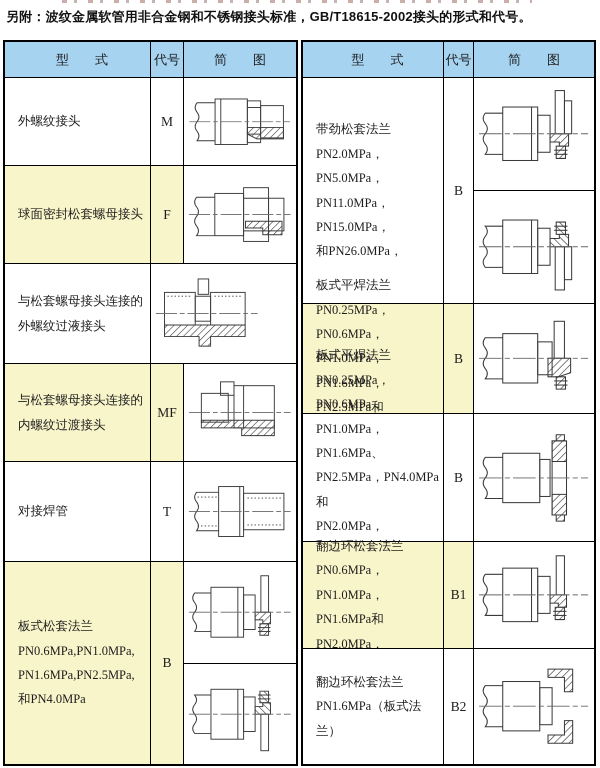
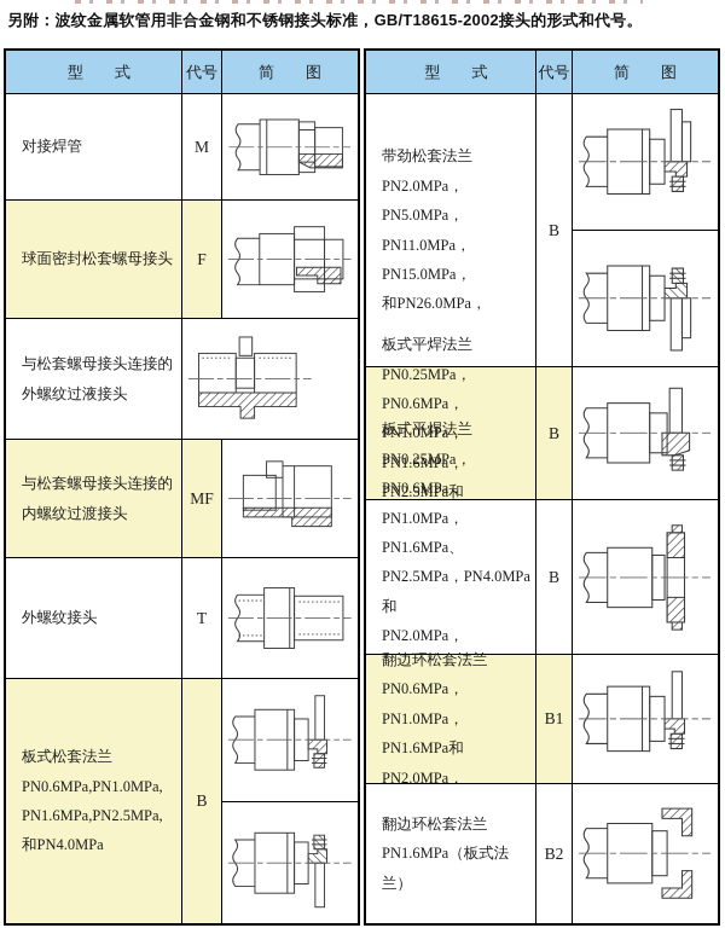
  另附：波纹金属软管用非合金钢和不锈钢接头标准，GB/T18615-2002接头的形式和代号。
  型 式
  代号
  简 图
- 外螺纹接头
+ 对接焊管
  M
  球面密封松套螺母接头
  F
  与松套螺母接头连接的外螺纹过液接头
  与松套螺母接头连接的内螺纹过渡接头
  MF
- 对接焊管
+ 外螺纹接头
  T
  板式松套法兰
  PN0.6MPa,PN1.0MPa,
  PN1.6MPa,PN2.5MPa,
  和PN4.0MPa
  B
  型 式
  代号
  简 图
  带劲松套法兰
  PN2.0MPa，PN5.0MPa，
  PN11.0MPa，PN15.0MPa，
  和PN26.0MPa，
  B
  板式平焊法兰
  PN0.25MPa，PN0.6MPa，
  PN1.0MPa，PN1.6MPa，
  B
  板式平焊法兰
  PN0.25MPa，PN0.6MPa，
  PN1.0MPa，PN1.6MPa、
  PN2.5MPa，PN4.0MPa和
  B
  翻边环松套法兰
  PN0.6MPa，PN1.0MPa，
  PN1.6MPa和PN2.0MPa，
  B1
  翻边环松套法兰
  PN1.6MPa（板式法兰）
  B2
